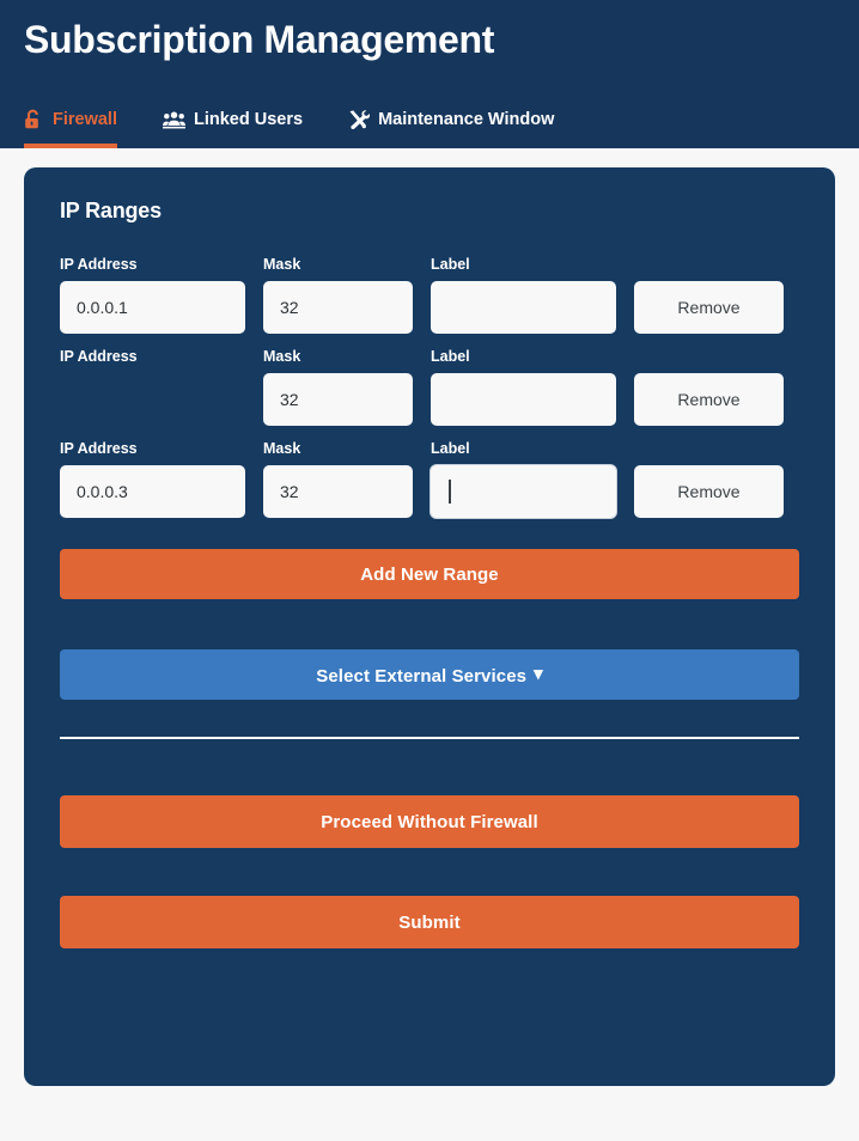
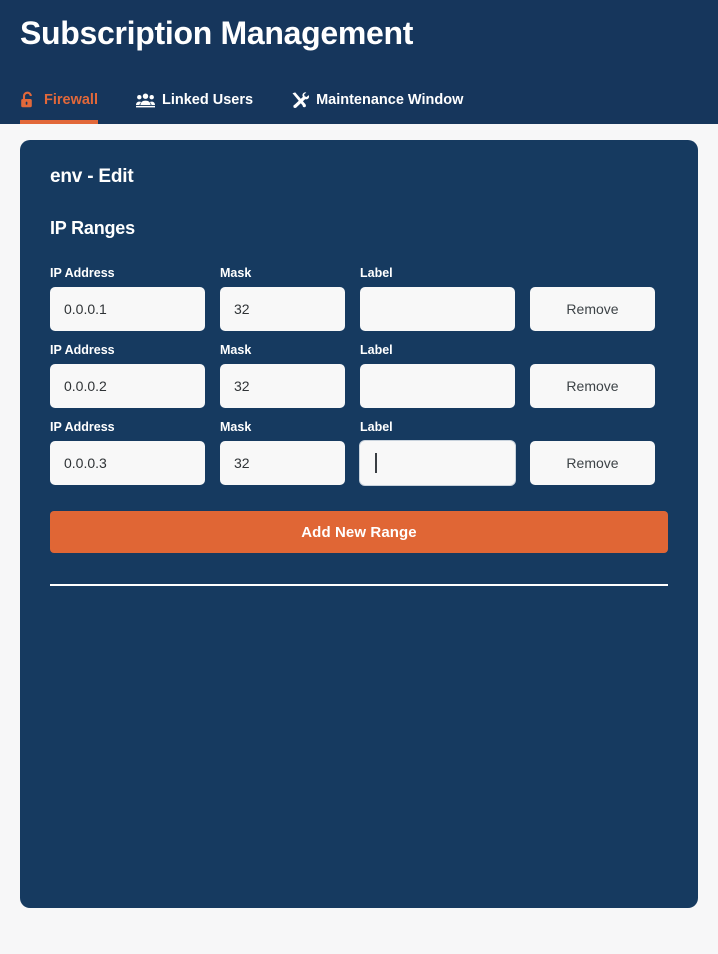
  Subscription Management
  Firewall
  Linked Users
  Maintenance Window
+ env - Edit
  IP Ranges
  IP Address
  0.0.0.1
  Mask
  32
  Label
  Remove
  IP Address
+ 0.0.0.2
  Mask
  32
  Label
  Remove
  IP Address
  0.0.0.3
  Mask
  32
  Label
  Remove
  Add New Range
- Select External Services ▾
- Proceed Without Firewall
- Submit
